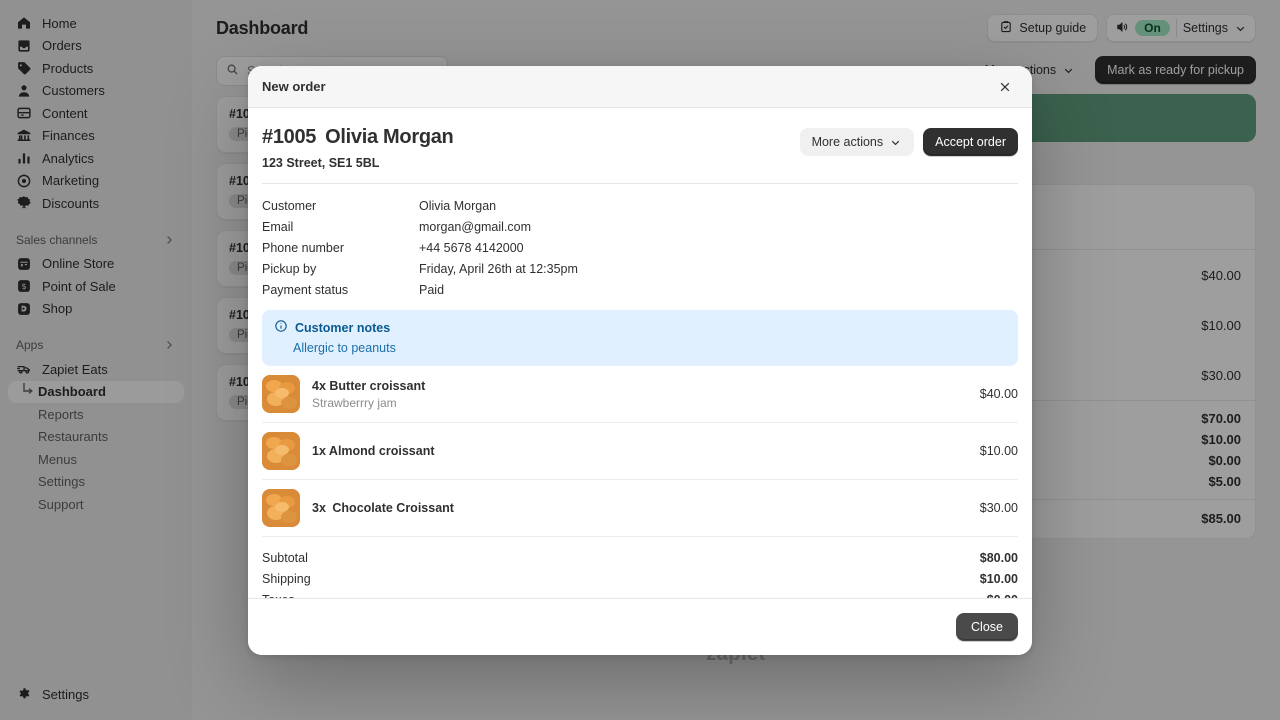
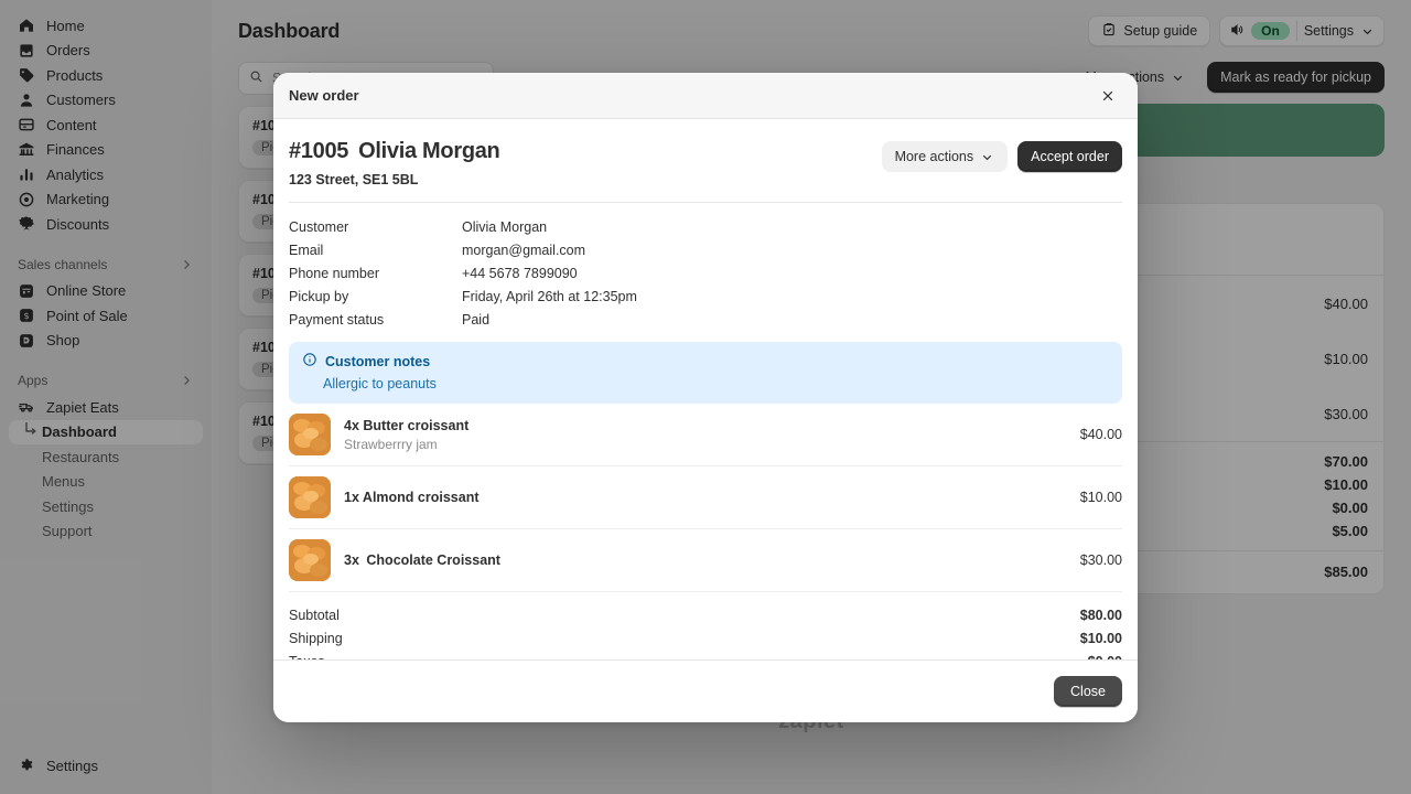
  Home
  Orders
  Products
  Customers
  Content
  Finances
  Analytics
  Marketing
  Discounts
  Sales channels
  Online Store
  $
  Point of Sale
  Shop
  Apps
  Zapiet Eats
  Dashboard
- Reports
  Restaurants
  Menus
  Settings
  Support
  Settings
  Dashboard
  Setup guide
  On
  Settings
  #10
  #10
  #10
  #10
  #10
  Mark as ready for pickup
  $40.00
  $10.00
  $30.00
  $70.00
  $10.00
  $0.00
  $5.00
  $85.00
  New order
  #1005
  Olivia Morgan
  123 Street, SE1 5BL
  More actions
  Accept order
  Customer
  Olivia Morgan
  Email
  morgan@gmail.com
  Phone number
- +44 5678 4142000
+ +44 5678 7899090
  Pickup by
  Friday, April 26th at 12:35pm
  Payment status
  Paid
  Customer notes
  Allergic to peanuts
  4x Butter croissant
  Strawberrry jam
  $40.00
  1x Almond croissant
  $10.00
  3x Chocolate Croissant
  $30.00
  Subtotal
  $80.00
  Shipping
  $10.00
  Close
